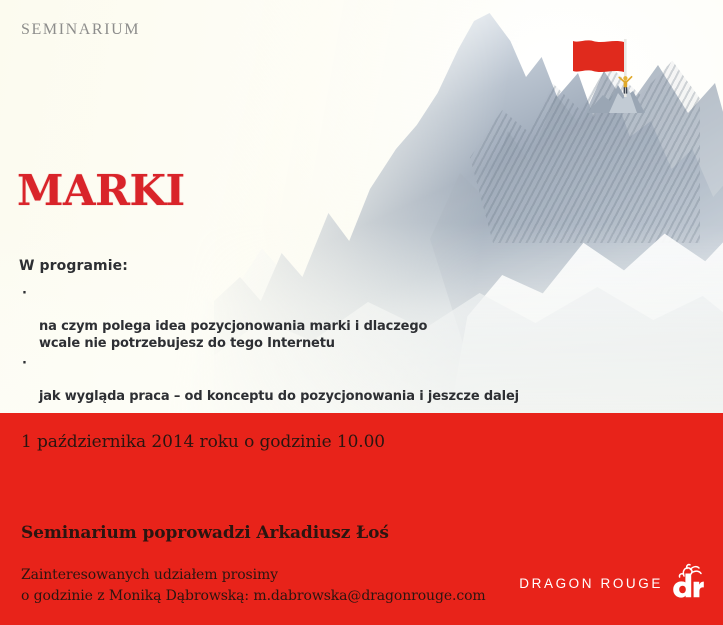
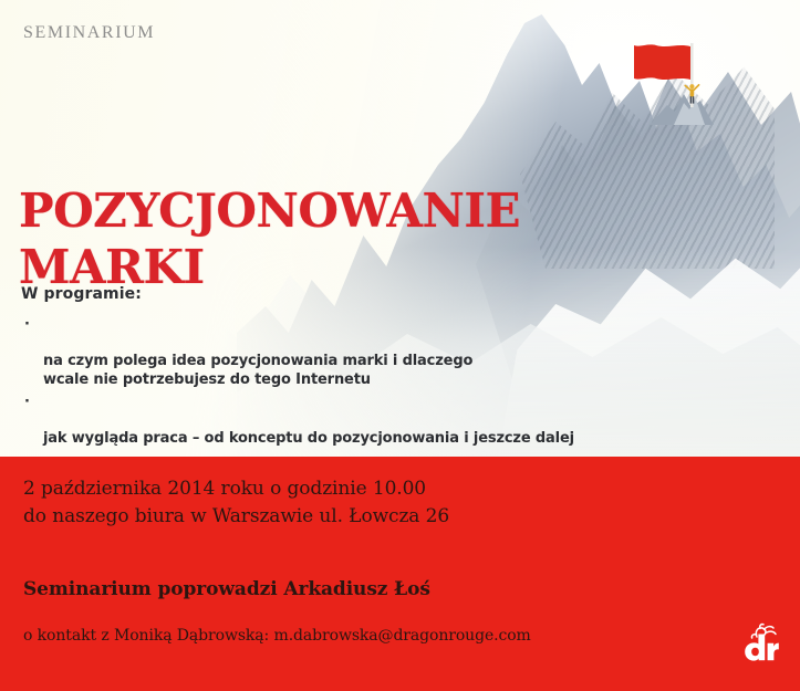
  SEMINARIUM
+ POZYCJONOWANIE
  MARKI
  W programie:
  ·
  na czym polega idea pozycjonowania marki i dlaczego
  wcale nie potrzebujesz do tego Internetu
  ·
  jak wygląda praca – od konceptu do pozycjonowania i jeszcze dalej
- 1 października 2014 roku o godzinie 10.00
+ 2 października 2014 roku o godzinie 10.00
+ do naszego biura w Warszawie ul. Łowcza 26
  Seminarium poprowadzi Arkadiusz Łoś
- Zainteresowanych udziałem prosimy
- o godzinie z Moniką Dąbrowską: m.dabrowska@dragonrouge.com
+ o kontakt z Moniką Dąbrowską: m.dabrowska@dragonrouge.com
- DRAGON ROUGE
